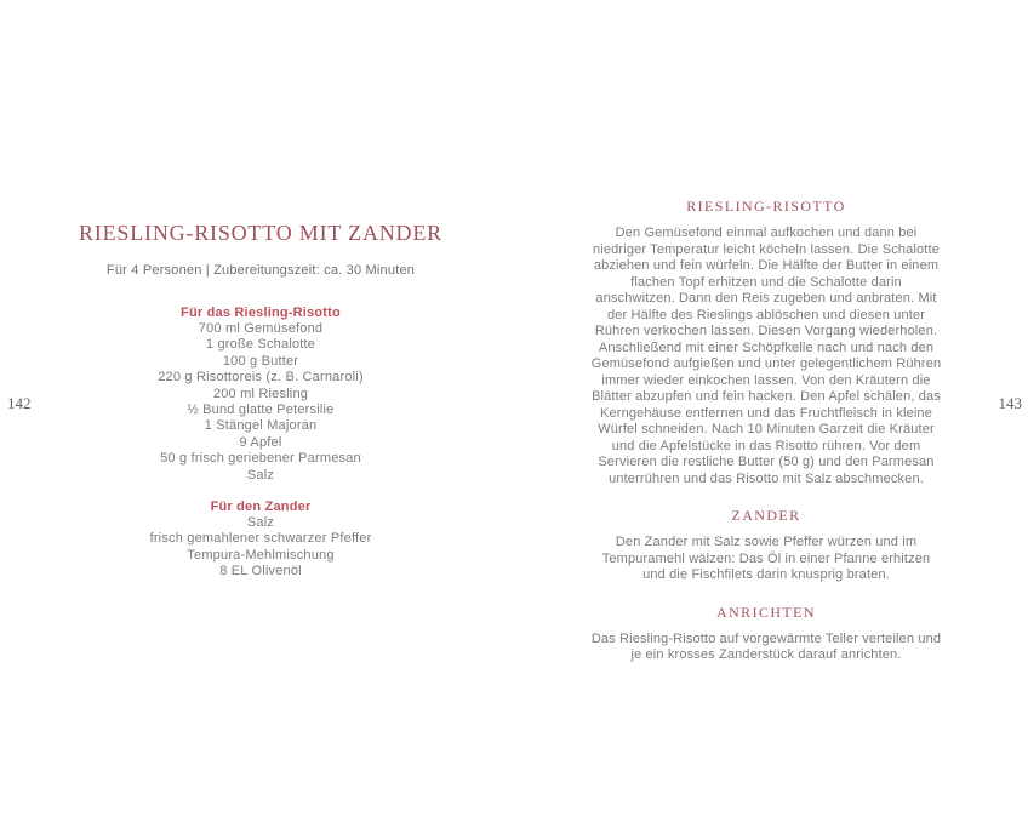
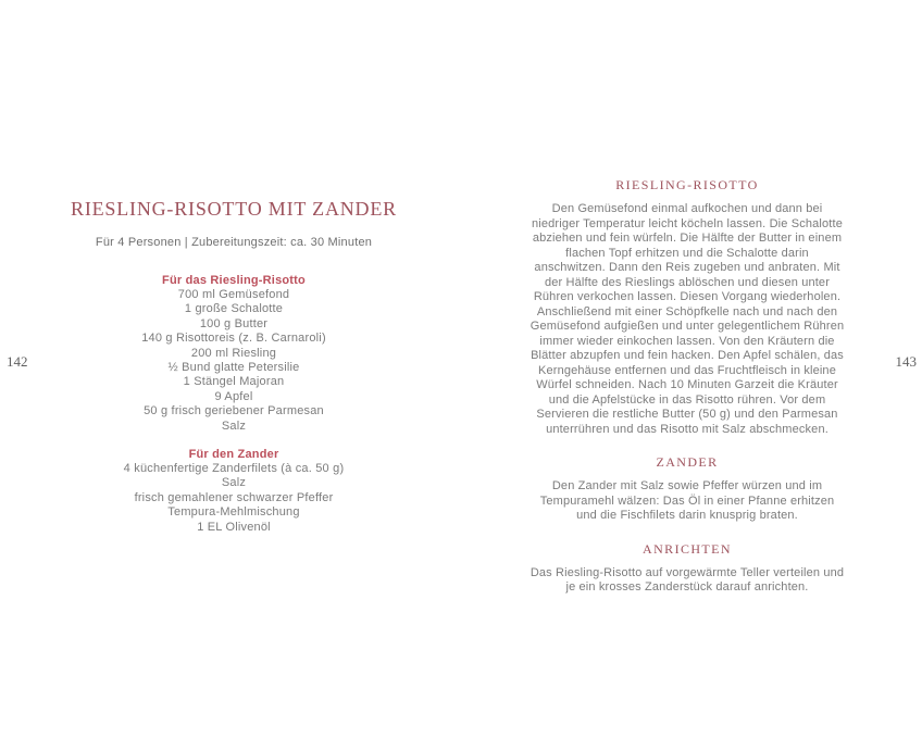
  RIESLING-RISOTTO MIT ZANDER
  Für 4 Personen | Zubereitungszeit: ca. 30 Minuten
  Für das Riesling-Risotto
  700 ml Gemüsefond
  1 große Schalotte
  100 g Butter
- 220 g Risottoreis (z. B. Carnaroli)
+ 140 g Risottoreis (z. B. Carnaroli)
  200 ml Riesling
  ½ Bund glatte Petersilie
  1 Stängel Majoran
  9 Apfel
  50 g frisch geriebener Parmesan
  Salz
  Für den Zander
+ 4 küchenfertige Zanderfilets (à ca. 50 g)
  Salz
  frisch gemahlener schwarzer Pfeffer
  Tempura-Mehlmischung
- 8 EL Olivenöl
+ 1 EL Olivenöl
  RIESLING-RISOTTO
  Den Gemüsefond einmal aufkochen und dann bei niedriger Temperatur leicht köcheln lassen. Die Schalotte abziehen und fein würfeln. Die Hälfte der Butter in einem flachen Topf erhitzen und die Schalotte darin anschwitzen. Dann den Reis zugeben und anbraten. Mit der Hälfte des Rieslings ablöschen und diesen unter Rühren verkochen lassen. Diesen Vorgang wiederholen. Anschließend mit einer Schöpfkelle nach und nach den Gemüsefond aufgießen und unter gelegentlichem Rühren immer wieder einkochen lassen. Von den Kräutern die Blätter abzupfen und fein hacken. Den Apfel schälen, das Kerngehäuse entfernen und das Fruchtfleisch in kleine Würfel schneiden. Nach 10 Minuten Garzeit die Kräuter und die Apfelstücke in das Risotto rühren. Vor dem Servieren die restliche Butter (50 g) und den Parmesan unterrühren und das Risotto mit Salz abschmecken.
  ZANDER
  Den Zander mit Salz sowie Pfeffer würzen und im Tempuramehl wälzen: Das Öl in einer Pfanne erhitzen und die Fischfilets darin knusprig braten.
  ANRICHTEN
  Das Riesling-Risotto auf vorgewärmte Teller verteilen und je ein krosses Zanderstück darauf anrichten.
  142
  143
